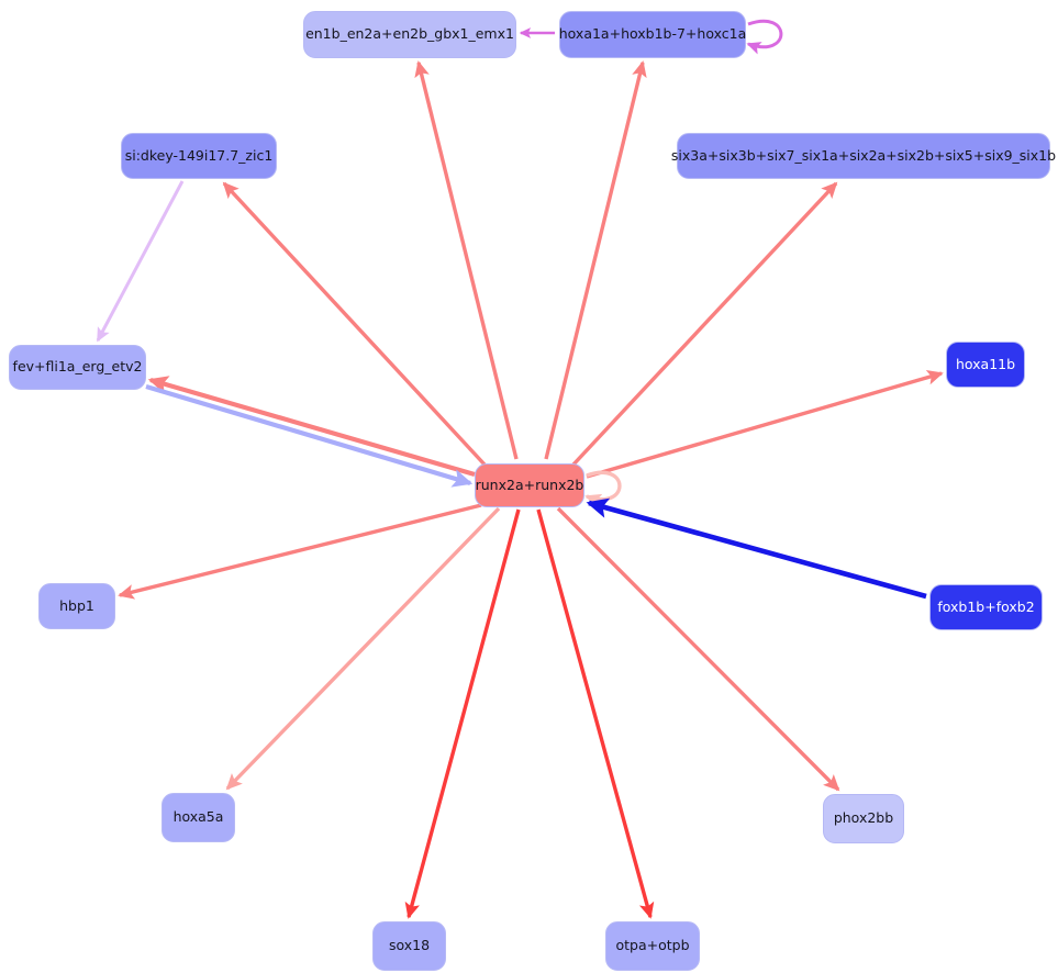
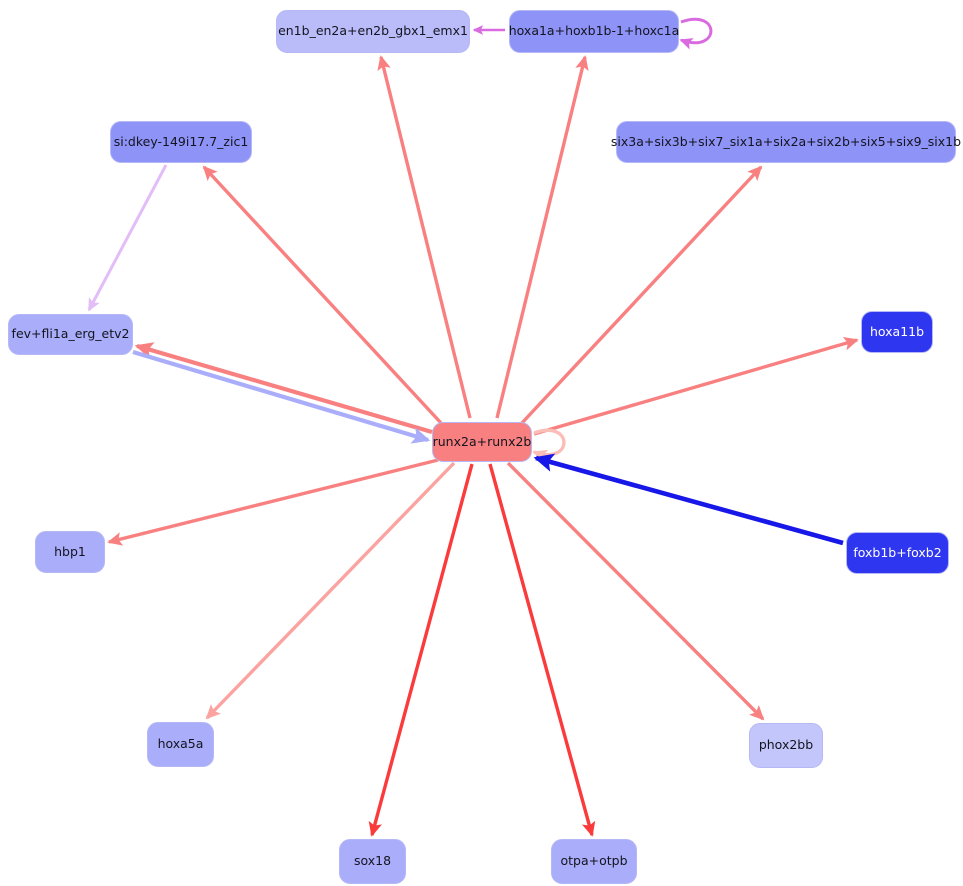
  en1b_en2a+en2b_gbx1_emx1
- hoxa1a+hoxb1b-7+hoxc1a
+ hoxa1a+hoxb1b-1+hoxc1a
  si:dkey-149i17.7_zic1
  six3a+six3b+six7_six1a+six2a+six2b+six5+six9_six1b
  fev+fli1a_erg_etv2
  hoxa11b
  runx2a+runx2b
  hbp1
  foxb1b+foxb2
  hoxa5a
  phox2bb
  sox18
  otpa+otpb
